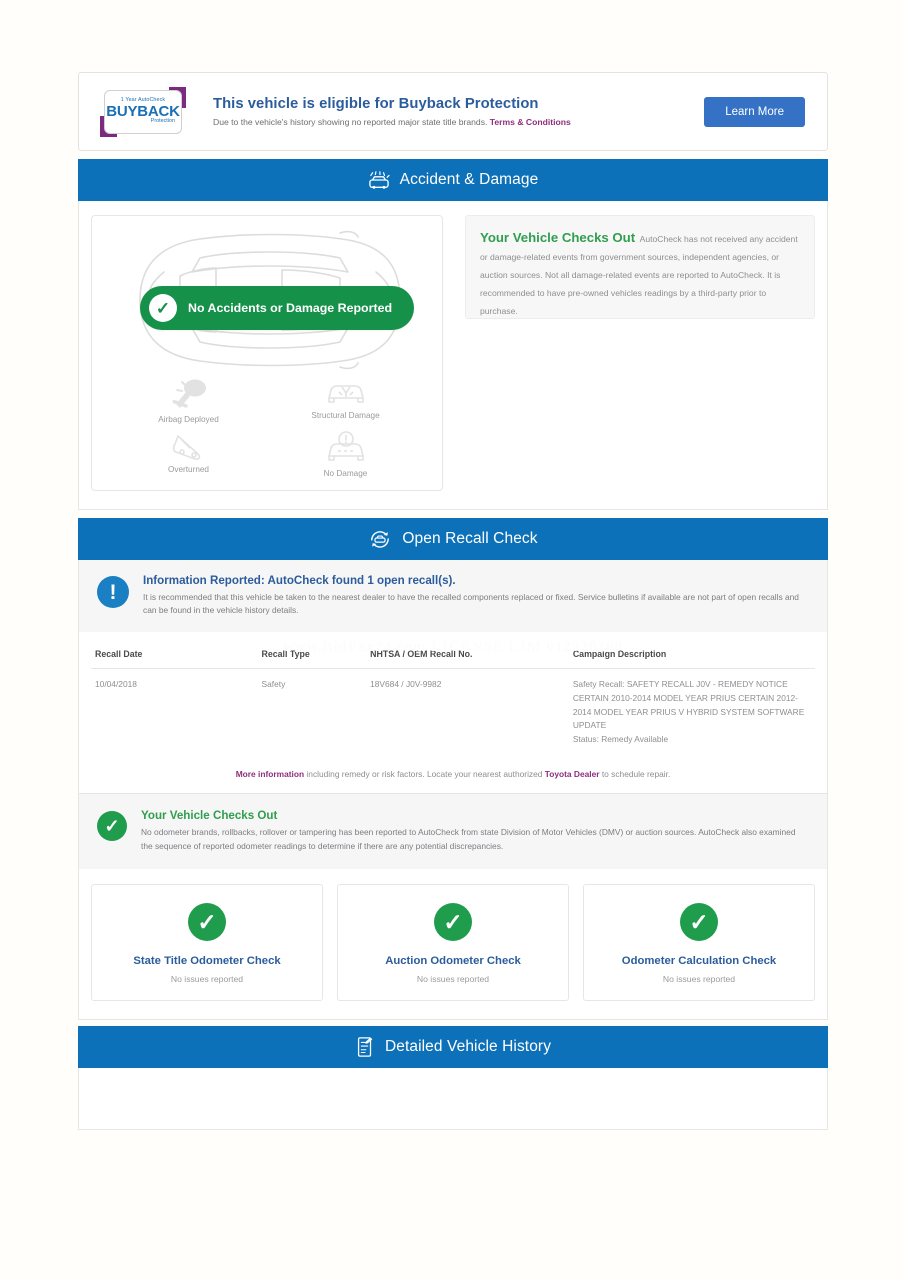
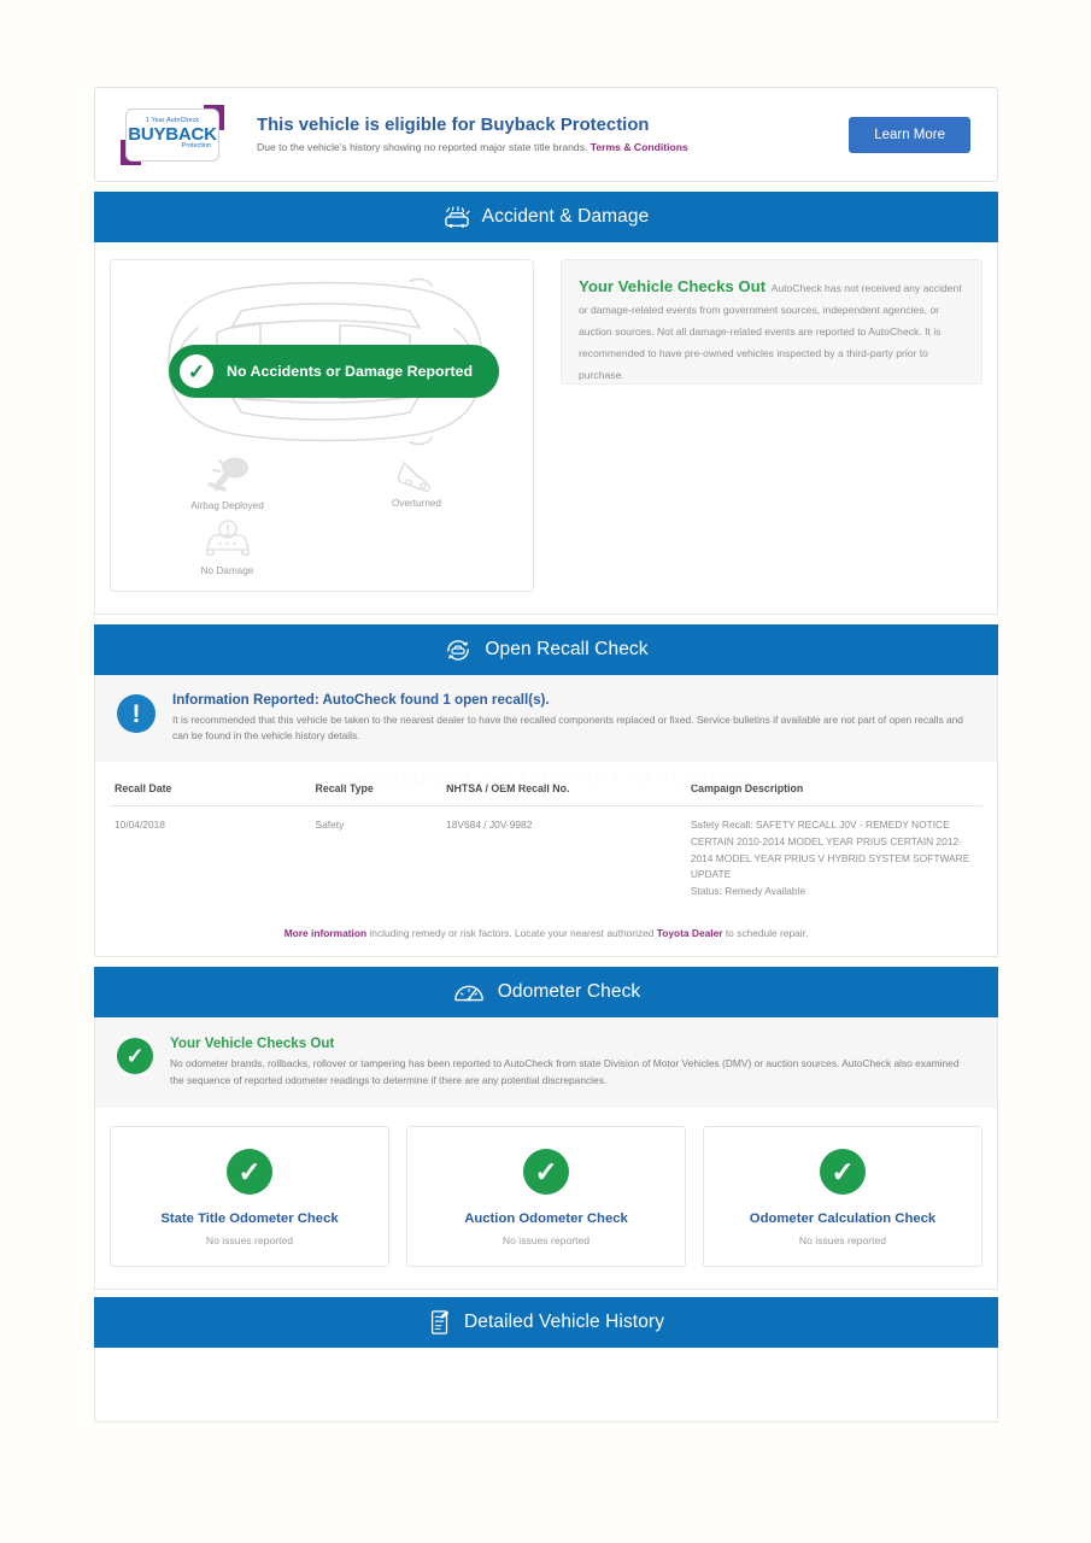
  BUYBACK
  This vehicle is eligible for Buyback Protection
  Due to the vehicle's history showing no reported major state title brands. Terms & Conditions
  Learn More
  Accident & Damage
  ✓
  No Accidents or Damage Reported
  Airbag Deployed
- Structural Damage
  Overturned
  No Damage
- Your Vehicle Checks Out AutoCheck has not received any accident or damage-related events from government sources, independent agencies, or auction sources. Not all damage-related events are reported to AutoCheck. It is recommended to have pre-owned vehicles readings by a third-party prior to purchase.
+ Your Vehicle Checks Out AutoCheck has not received any accident or damage-related events from government sources, independent agencies, or auction sources. Not all damage-related events are reported to AutoCheck. It is recommended to have pre-owned vehicles inspected by a third-party prior to purchase.
  Open Recall Check
  !
  Information Reported: AutoCheck found 1 open recall(s).
  It is recommended that this vehicle be taken to the nearest dealer to have the recalled components replaced or fixed. Service bulletins if available are not part of open recalls and can be found in the vehicle history details.
  www.BidFax24.com LICENSE LIM 012020200
  Recall Date	Recall Type	NHTSA / OEM Recall No.	Campaign Description
  10/04/2018	Safety	18V684 / J0V-9982	Safety Recall: SAFETY RECALL J0V - REMEDY NOTICE CERTAIN 2010-2014 MODEL YEAR PRIUS CERTAIN 2012-2014 MODEL YEAR PRIUS V HYBRID SYSTEM SOFTWARE UPDATE Status: Remedy Available
  More information including remedy or risk factors. Locate your nearest authorized Toyota Dealer to schedule repair.
+ Odometer Check
  ✓
  Your Vehicle Checks Out
  No odometer brands, rollbacks, rollover or tampering has been reported to AutoCheck from state Division of Motor Vehicles (DMV) or auction sources. AutoCheck also examined the sequence of reported odometer readings to determine if there are any potential discrepancies.
  ✓
  State Title Odometer Check
  No issues reported
  ✓
  Auction Odometer Check
  No issues reported
  ✓
  Odometer Calculation Check
  No issues reported
  Detailed Vehicle History
